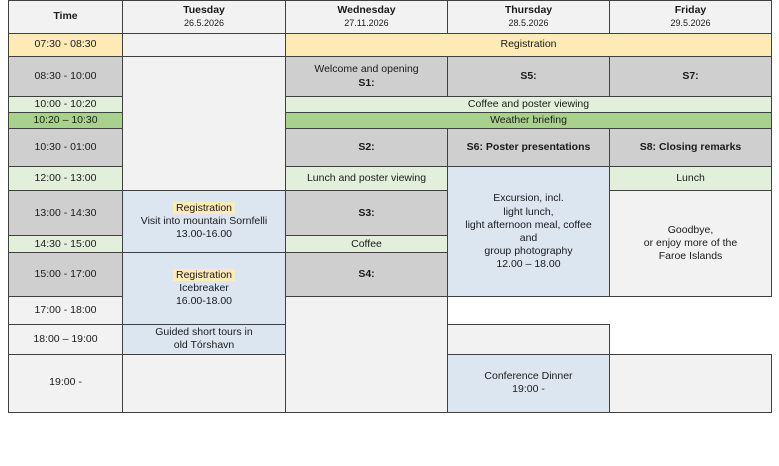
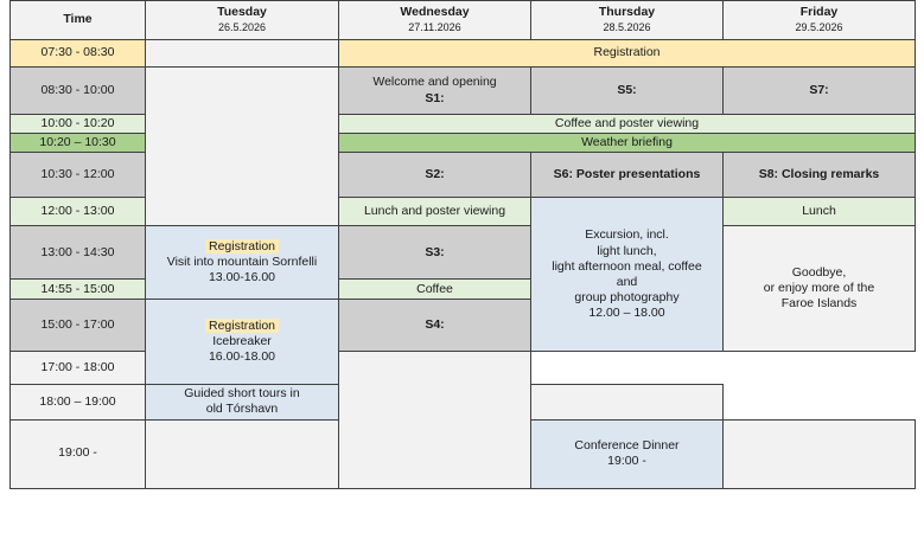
  Time	Tuesday 26.5.2026	Wednesday 27.11.2026	Thursday 28.5.2026	Friday 29.5.2026
  07:30 - 08:30		Registration
  08:30 - 10:00		Welcome and opening S1:	S5:	S7:
  10:00 - 10:20	Coffee and poster viewing
  10:20 – 10:30	Weather briefing
- 10:30 - 01:00	S2:	S6: Poster presentations	S8: Closing remarks
+ 10:30 - 12:00	S2:	S6: Poster presentations	S8: Closing remarks
  12:00 - 13:00	Lunch and poster viewing	Excursion, incl. light lunch, light afternoon meal, coffee and group photography 12.00 – 18.00	Lunch
  13:00 - 14:30	Registration Visit into mountain Sornfelli 13.00-16.00	S3:	Goodbye, or enjoy more of the Faroe Islands
- 14:30 - 15:00	Coffee
+ 14:55 - 15:00	Coffee
  15:00 - 17:00	Registration Icebreaker 16.00-18.00	S4:
  17:00 - 18:00
  18:00 – 19:00	Guided short tours in old Tórshavn
  19:00 -		Conference Dinner 19:00 -
